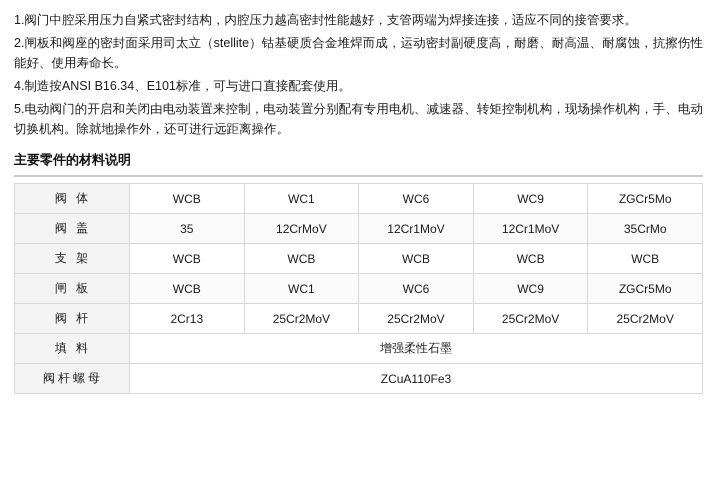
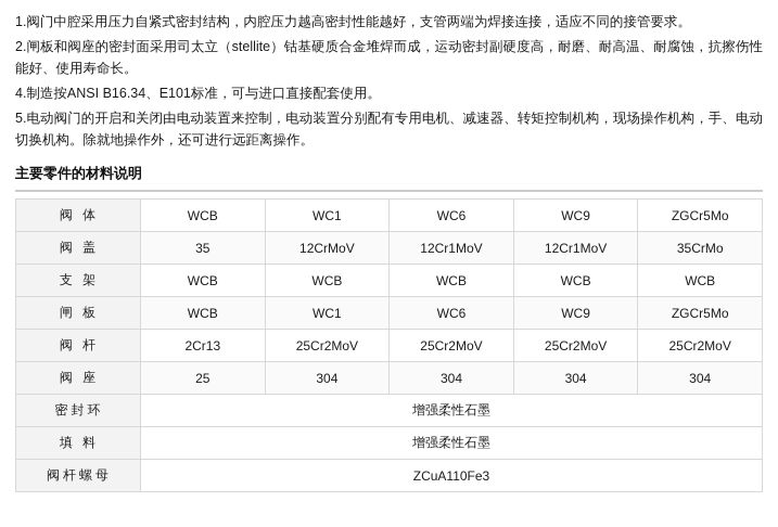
  1.阀门中腔采用压力自紧式密封结构，内腔压力越高密封性能越好，支管两端为焊接连接，适应不同的接管要求。
  2.闸板和阀座的密封面采用司太立（stellite）钴基硬质合金堆焊而成，运动密封副硬度高，耐磨、耐高温、耐腐蚀，抗擦伤性能好、使用寿命长。
  4.制造按ANSI B16.34、E101标准，可与进口直接配套使用。
  5.电动阀门的开启和关闭由电动装置来控制，电动装置分别配有专用电机、减速器、转矩控制机构，现场操作机构，手、电动切换机构。除就地操作外，还可进行远距离操作。
  主要零件的材料说明
  阀 体	WCB	WC1	WC6	WC9	ZGCr5Mo
  阀 盖	35	12CrMoV	12Cr1MoV	12Cr1MoV	35CrMo
  支 架	WCB	WCB	WCB	WCB	WCB
  闸 板	WCB	WC1	WC6	WC9	ZGCr5Mo
  阀 杆	2Cr13	25Cr2MoV	25Cr2MoV	25Cr2MoV	25Cr2MoV
+ 阀 座	25	304	304	304	304
+ 密封环	增强柔性石墨
  填 料	增强柔性石墨
  阀杆螺母	ZCuA110Fe3
